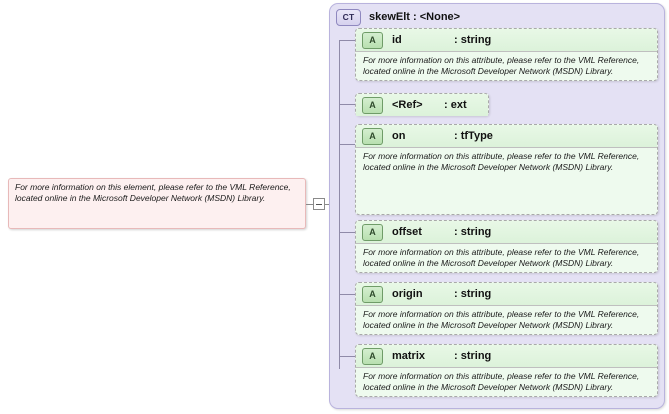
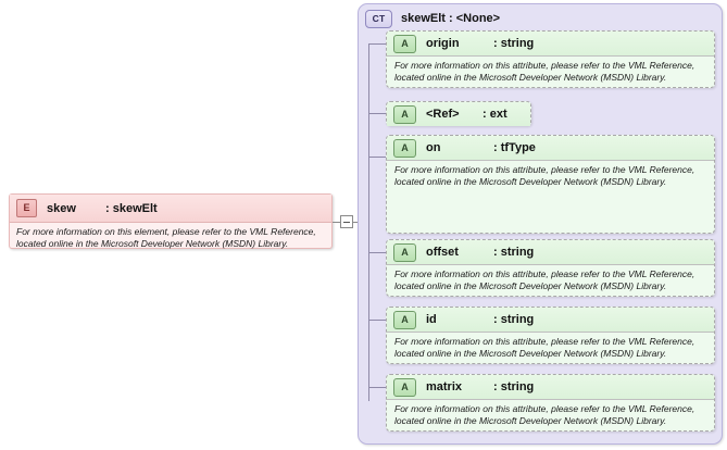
+ E
+ skew
+ : skewElt
  For more information on this element, please refer to the VML Reference,
  located online in the Microsoft Developer Network (MSDN) Library.
  CT
  skewElt : <None>
  A
- id
+ origin
  : string
  For more information on this attribute, please refer to the VML Reference,
  located online in the Microsoft Developer Network (MSDN) Library.
  A
  <Ref>
  : ext
  A
  on
  : tfType
  For more information on this attribute, please refer to the VML Reference,
  located online in the Microsoft Developer Network (MSDN) Library.
  A
  offset
  : string
  For more information on this attribute, please refer to the VML Reference,
  located online in the Microsoft Developer Network (MSDN) Library.
  A
- origin
+ id
  : string
  For more information on this attribute, please refer to the VML Reference,
  located online in the Microsoft Developer Network (MSDN) Library.
  A
  matrix
  : string
  For more information on this attribute, please refer to the VML Reference,
  located online in the Microsoft Developer Network (MSDN) Library.
